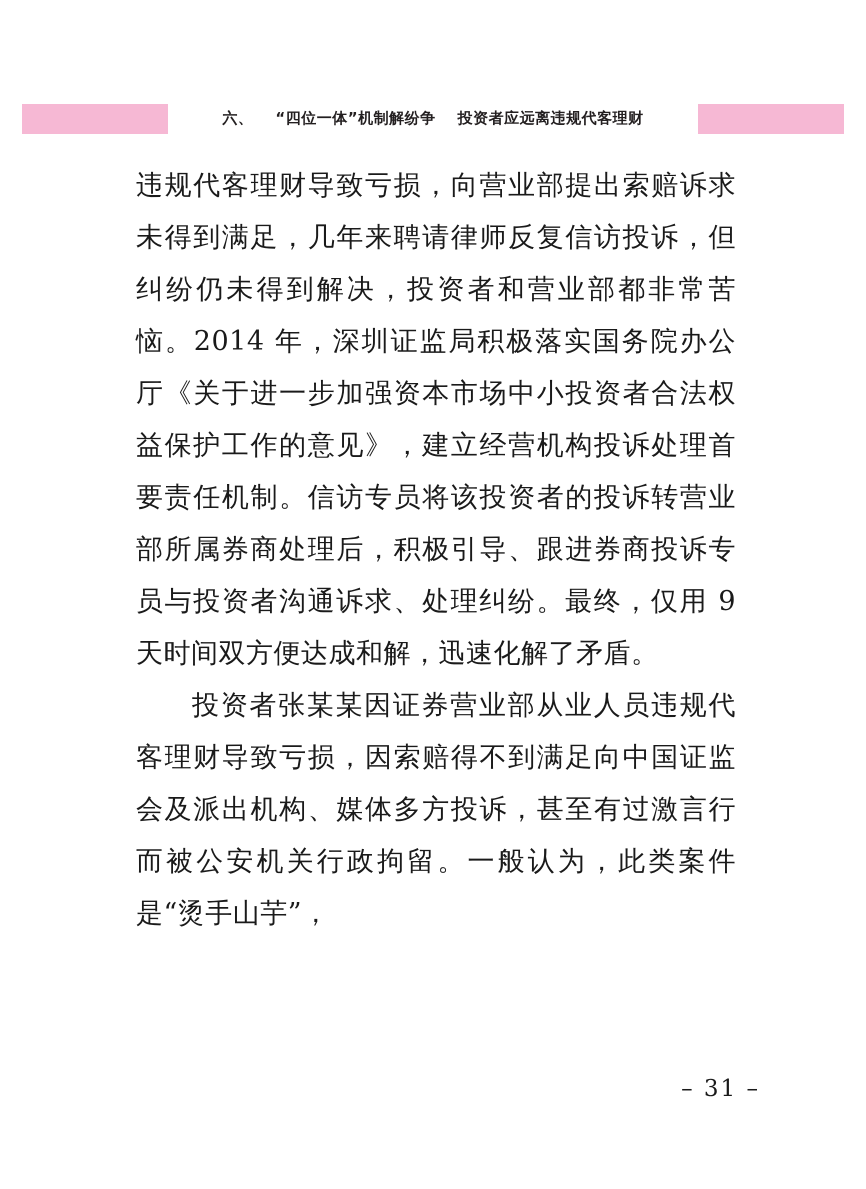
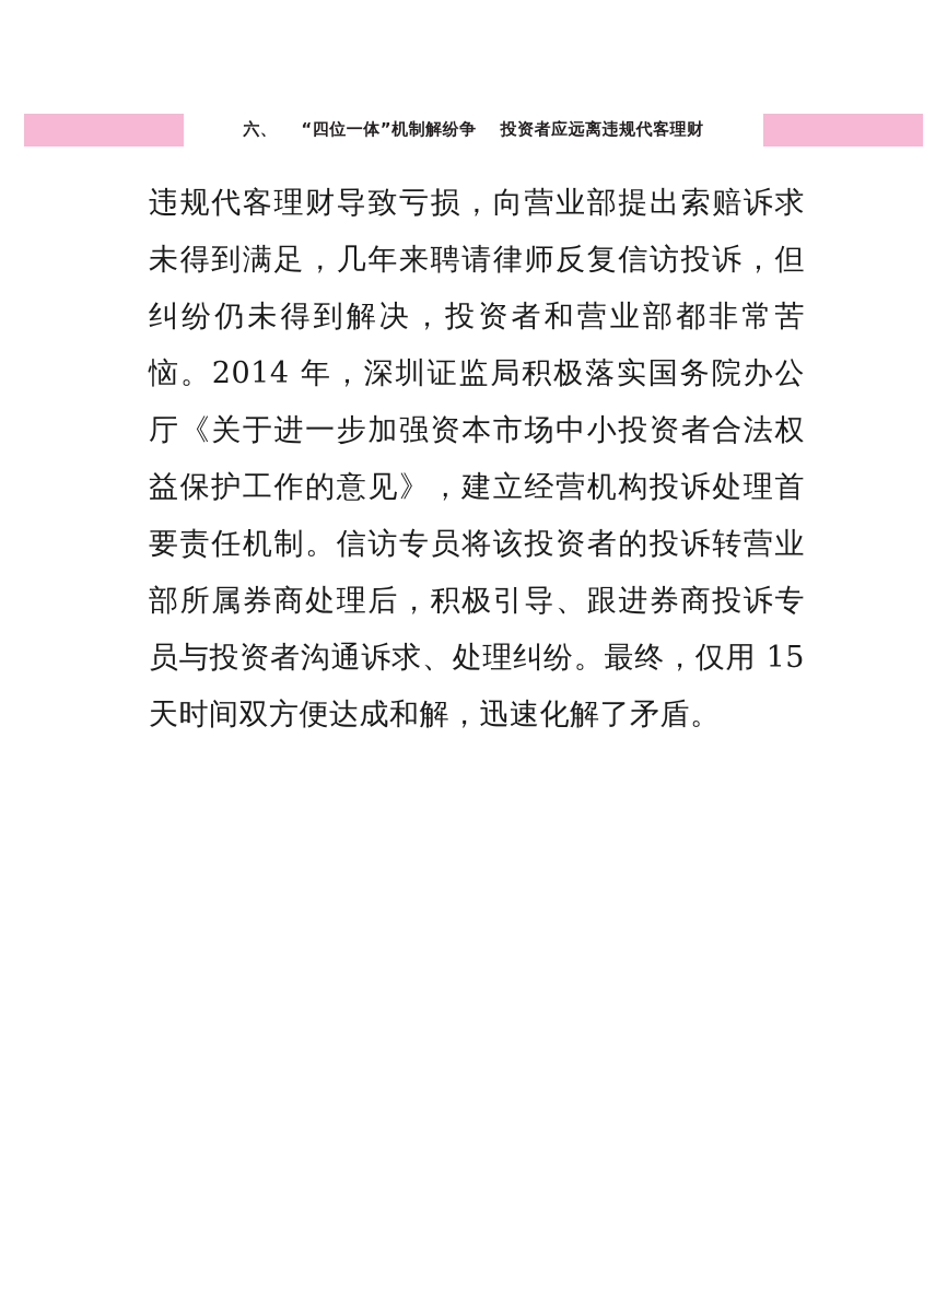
  六、
  “四位一体”机制解纷争
  投资者应远离违规代客理财
- 违规代客理财导致亏损，向营业部提出索赔诉求未得到满足，几年来聘请律师反复信访投诉，但纠纷仍未得到解决，投资者和营业部都非常苦恼。2014 年，深圳证监局积极落实国务院办公厅《关于进一步加强资本市场中小投资者合法权益保护工作的意见》，建立经营机构投诉处理首要责任机制。信访专员将该投资者的投诉转营业部所属券商处理后，积极引导、跟进券商投诉专员与投资者沟通诉求、处理纠纷。最终，仅用 9 天时间双方便达成和解，迅速化解了矛盾。
+ 违规代客理财导致亏损，向营业部提出索赔诉求未得到满足，几年来聘请律师反复信访投诉，但纠纷仍未得到解决，投资者和营业部都非常苦恼。2014 年，深圳证监局积极落实国务院办公厅《关于进一步加强资本市场中小投资者合法权益保护工作的意见》，建立经营机构投诉处理首要责任机制。信访专员将该投资者的投诉转营业部所属券商处理后，积极引导、跟进券商投诉专员与投资者沟通诉求、处理纠纷。最终，仅用 15 天时间双方便达成和解，迅速化解了矛盾。
- 投资者张某某因证券营业部从业人员违规代客理财导致亏损，因索赔得不到满足向中国证监会及派出机构、媒体多方投诉，甚至有过激言行而被公安机关行政拘留。一般认为，此类案件是“烫手山芋”，
- – 31 –
